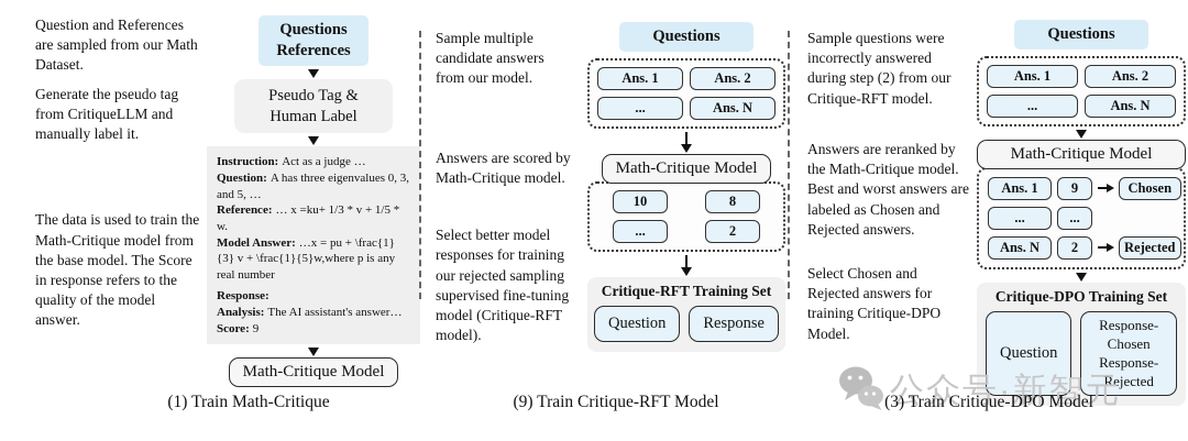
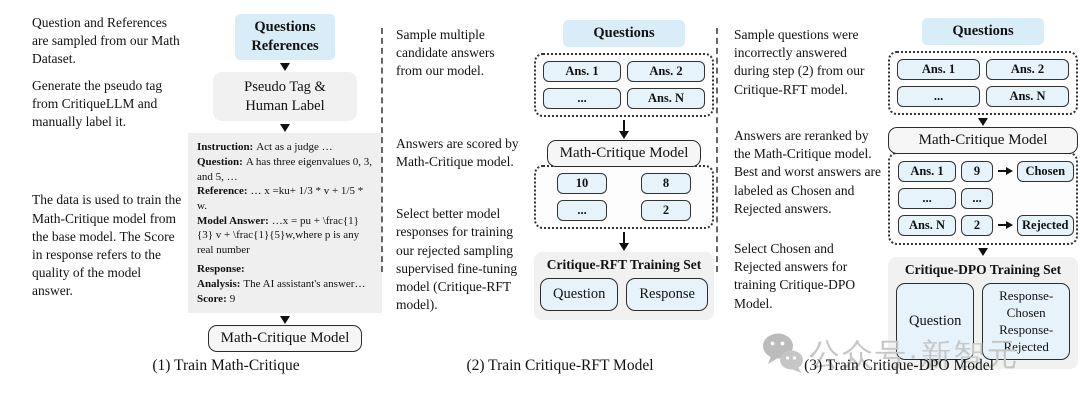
  Question and References are sampled from our Math Dataset.
  Generate the pseudo tag from CritiqueLLM and manually label it.
  The data is used to train the Math-Critique model from the base model. The Score in response refers to the quality of the model answer.
  Questions
  References
  Pseudo Tag &
  Human Label
  Instruction: Act as a judge …
  Question: A has three eigenvalues 0, 3, and 5, …
  Reference: … x =ku+ 1/3 * v + 1/5 * w.
  Model Answer: …x = pu + \frac{1}{3} v + \frac{1}{5}w,where p is any real number
  Response:
  Analysis: The AI assistant's answer…
  Score: 9
  Math-Critique Model
  Sample multiple candidate answers from our model.
  Answers are scored by Math-Critique model.
  Select better model responses for training our rejected sampling supervised fine-tuning model (Critique-RFT model).
  Questions
  Ans. 1
  Ans. 2
  ...
  Ans. N
  Math-Critique Model
  10
  8
  ...
  2
  Critique-RFT Training Set
  Question
  Response
  Sample questions were incorrectly answered during step (2) from our Critique-RFT model.
  Answers are reranked by the Math-Critique model. Best and worst answers are labeled as Chosen and Rejected answers.
  Select Chosen and Rejected answers for training Critique-DPO Model.
  Questions
  Ans. 1
  Ans. 2
  ...
  Ans. N
  Math-Critique Model
  Ans. 1
  9
  Chosen
  ...
  ...
  Ans. N
  2
  Rejected
  Critique-DPO Training Set
  Question
  Response-Chosen
  Response-Rejected
  (1) Train Math-Critique
- (9) Train Critique-RFT Model
+ (2) Train Critique-RFT Model
  (3) Train Critique-DPO Model
  公众号·新智元
